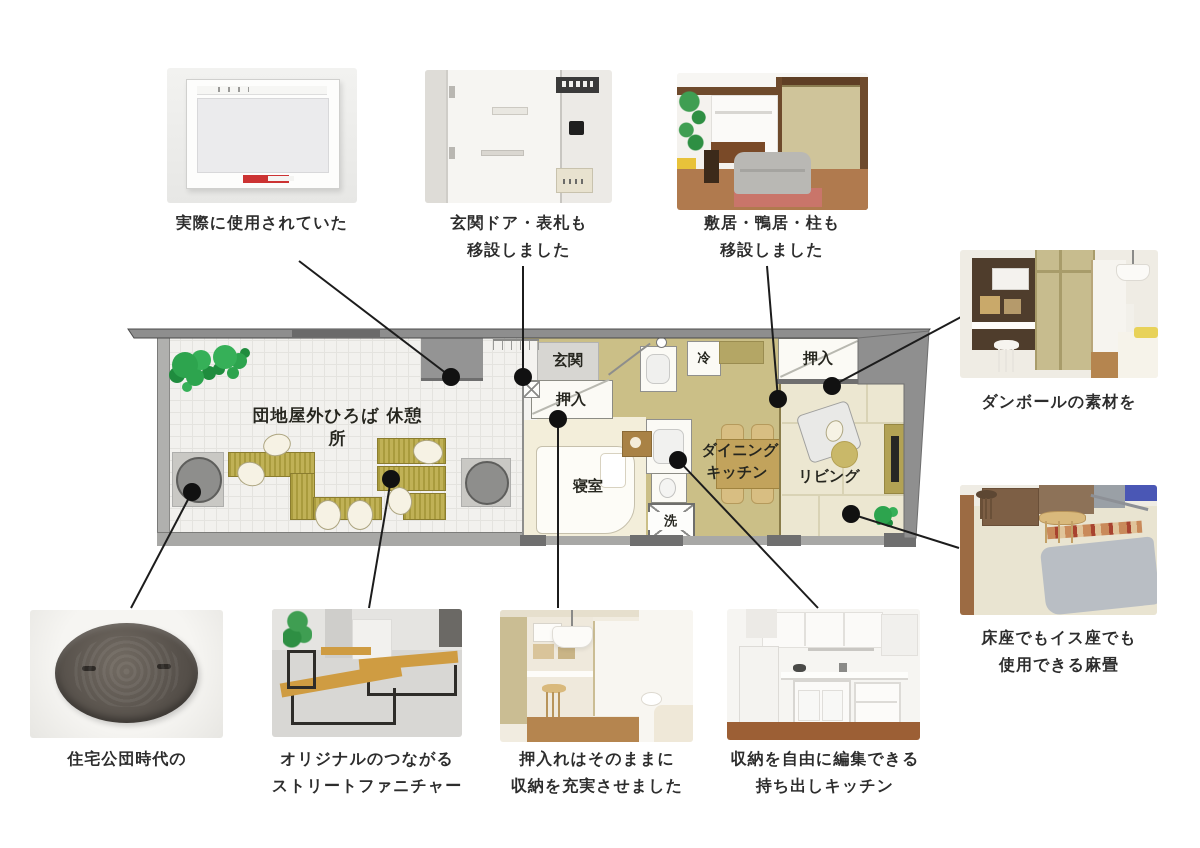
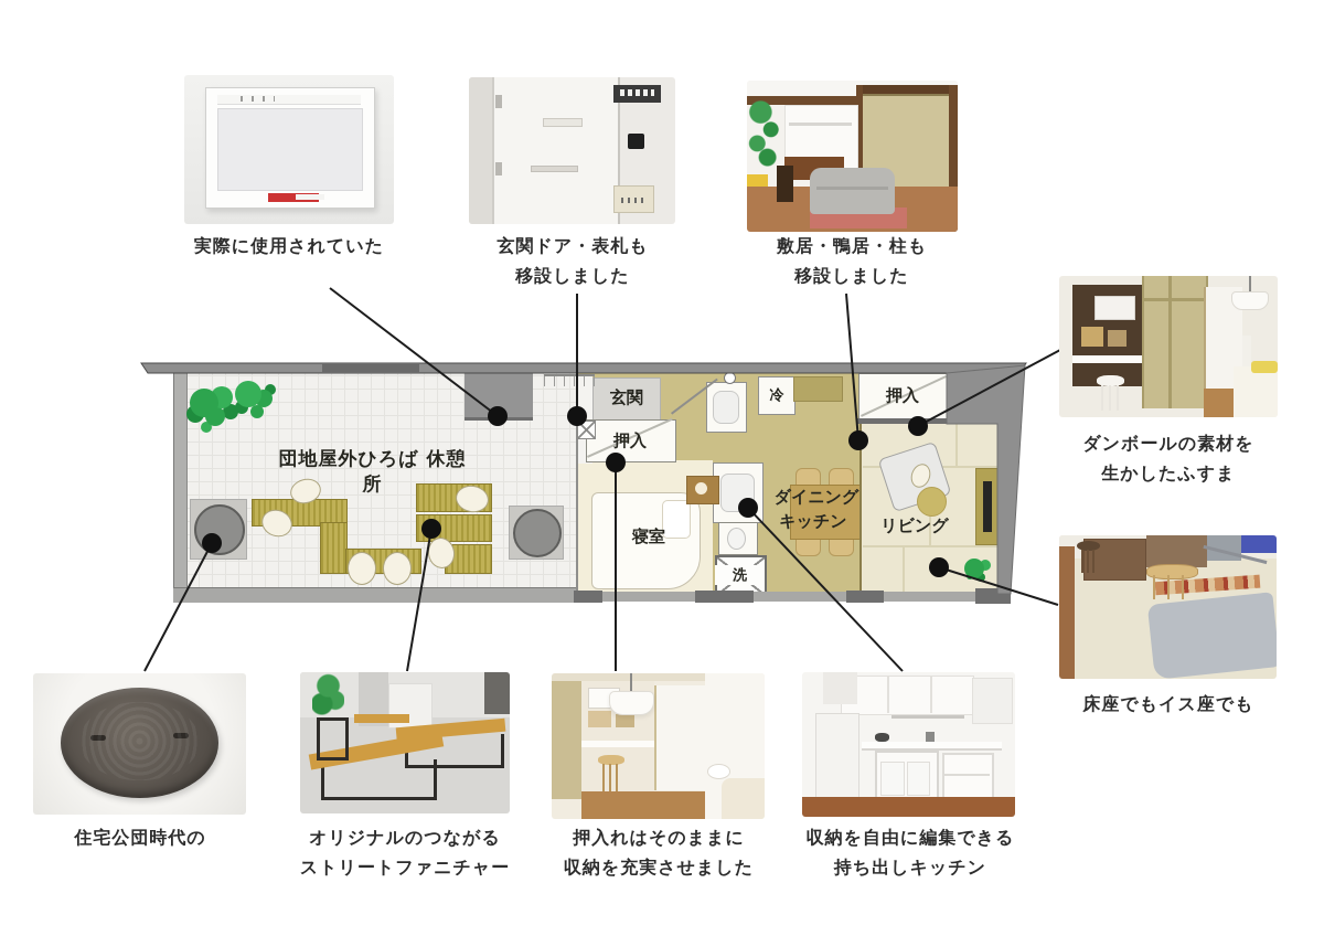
  団地屋外ひろば 休憩所
  玄関
  押入
  寝室
  洗
  冷
  ダイニング
  キッチン
  押入
  リビング
  実際に使用されていた
  玄関ドア・表札も
  移設しました
  敷居・鴨居・柱も
  移設しました
  ダンボールの素材を
+ 生かしたふすま
  床座でもイス座でも
- 使用できる麻畳
  住宅公団時代の
  オリジナルのつながる
  ストリートファニチャー
  押入れはそのままに
  収納を充実させました
  収納を自由に編集できる
  持ち出しキッチン
